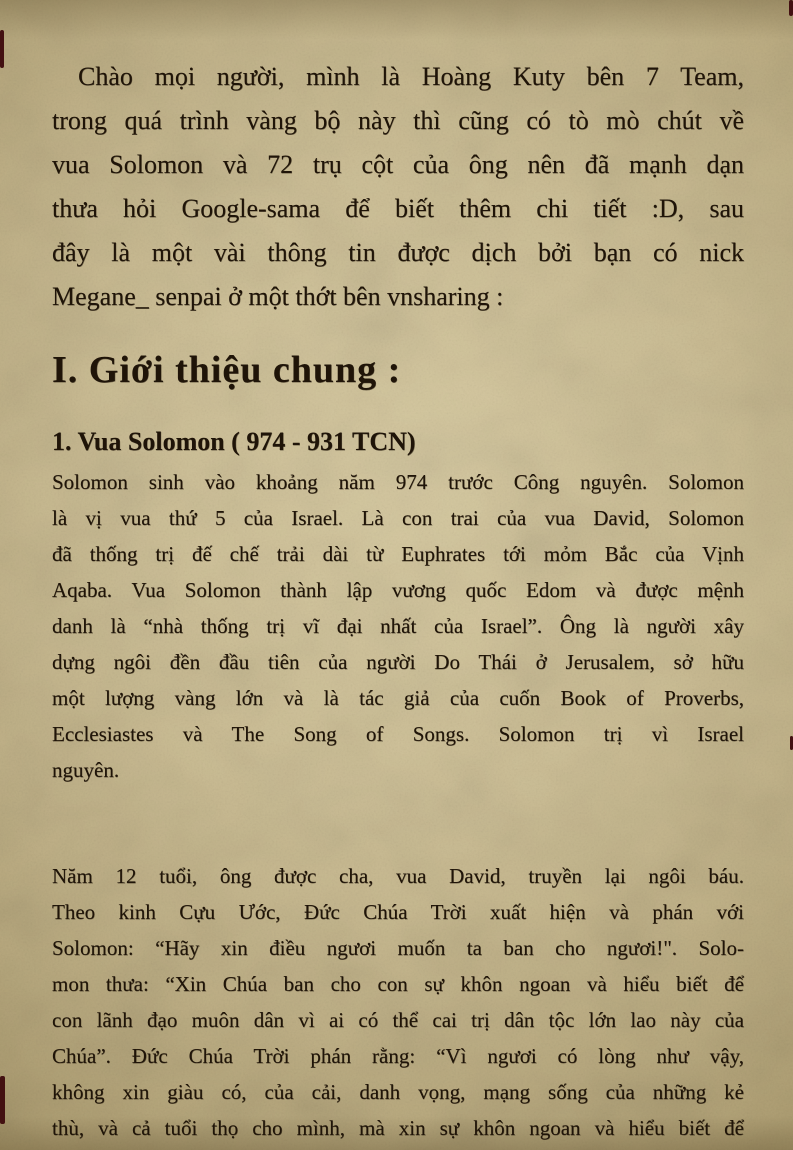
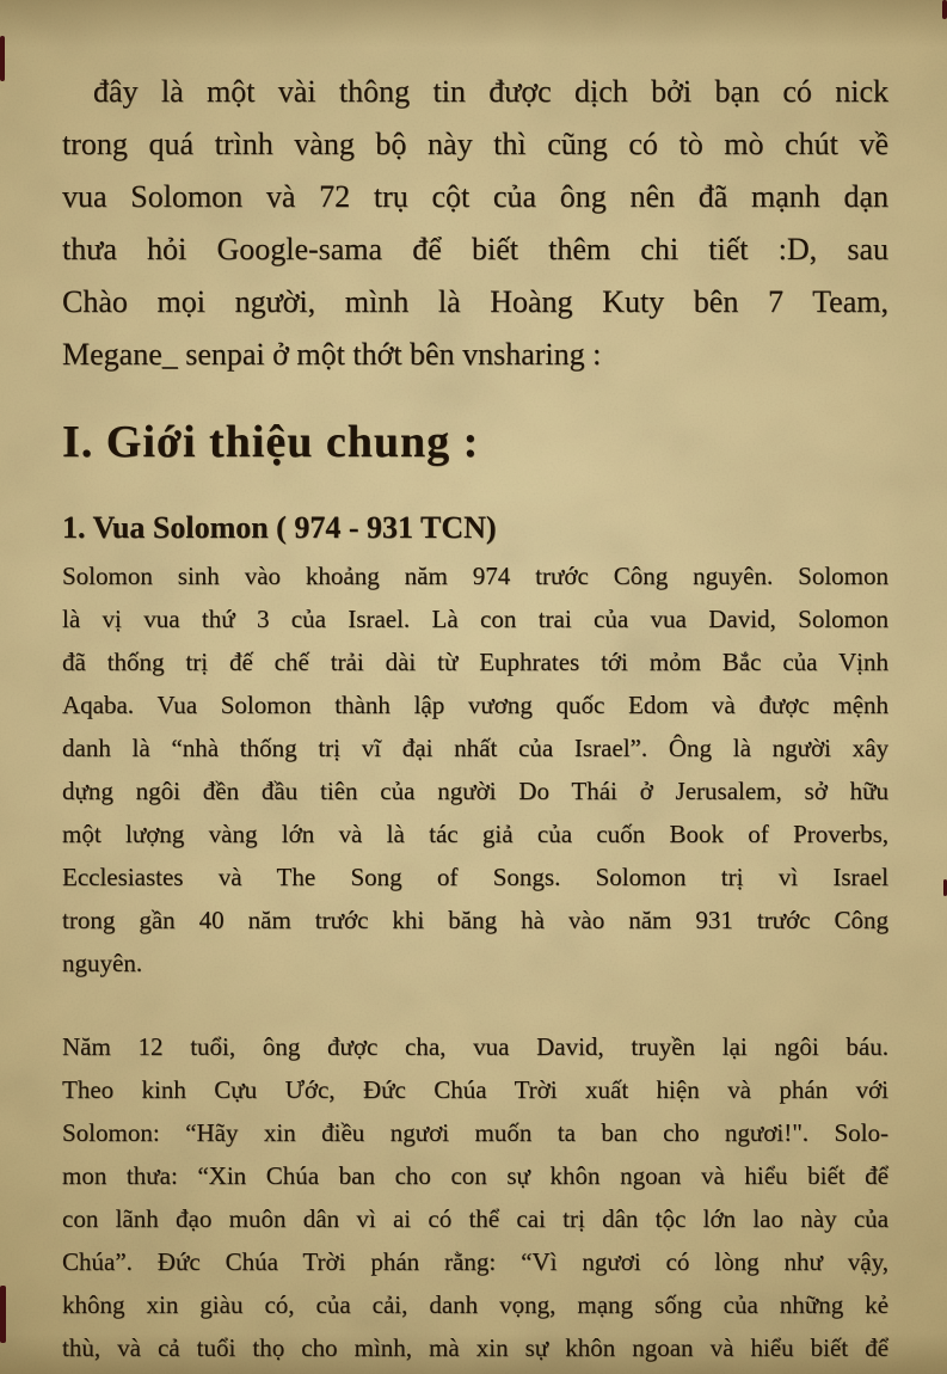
- Chào mọi người, mình là Hoàng Kuty bên 7 Team,
+ đây là một vài thông tin được dịch bởi bạn có nick
  trong quá trình vàng bộ này thì cũng có tò mò chút về
  vua Solomon và 72 trụ cột của ông nên đã mạnh dạn
  thưa hỏi Google-sama để biết thêm chi tiết :D, sau
- đây là một vài thông tin được dịch bởi bạn có nick
+ Chào mọi người, mình là Hoàng Kuty bên 7 Team,
  Megane_ senpai ở một thớt bên vnsharing :
  I. Giới thiệu chung :
  1. Vua Solomon ( 974 - 931 TCN)
  Solomon sinh vào khoảng năm 974 trước Công nguyên. Solomon
- là vị vua thứ 5 của Israel. Là con trai của vua David, Solomon
+ là vị vua thứ 3 của Israel. Là con trai của vua David, Solomon
  đã thống trị đế chế trải dài từ Euphrates tới mỏm Bắc của Vịnh
  Aqaba. Vua Solomon thành lập vương quốc Edom và được mệnh
  danh là “nhà thống trị vĩ đại nhất của Israel”. Ông là người xây
  dựng ngôi đền đầu tiên của người Do Thái ở Jerusalem, sở hữu
  một lượng vàng lớn và là tác giả của cuốn Book of Proverbs,
  Ecclesiastes và The Song of Songs. Solomon trị vì Israel
+ trong gần 40 năm trước khi băng hà vào năm 931 trước Công
  nguyên.
  Năm 12 tuổi, ông được cha, vua David, truyền lại ngôi báu.
  Theo kinh Cựu Ước, Đức Chúa Trời xuất hiện và phán với
  Solomon: “Hãy xin điều ngươi muốn ta ban cho ngươi!". Solo-
  mon thưa: “Xin Chúa ban cho con sự khôn ngoan và hiểu biết để
  con lãnh đạo muôn dân vì ai có thể cai trị dân tộc lớn lao này của
  Chúa”. Đức Chúa Trời phán rằng: “Vì ngươi có lòng như vậy,
  không xin giàu có, của cải, danh vọng, mạng sống của những kẻ
  thù, và cả tuổi thọ cho mình, mà xin sự khôn ngoan và hiểu biết để
